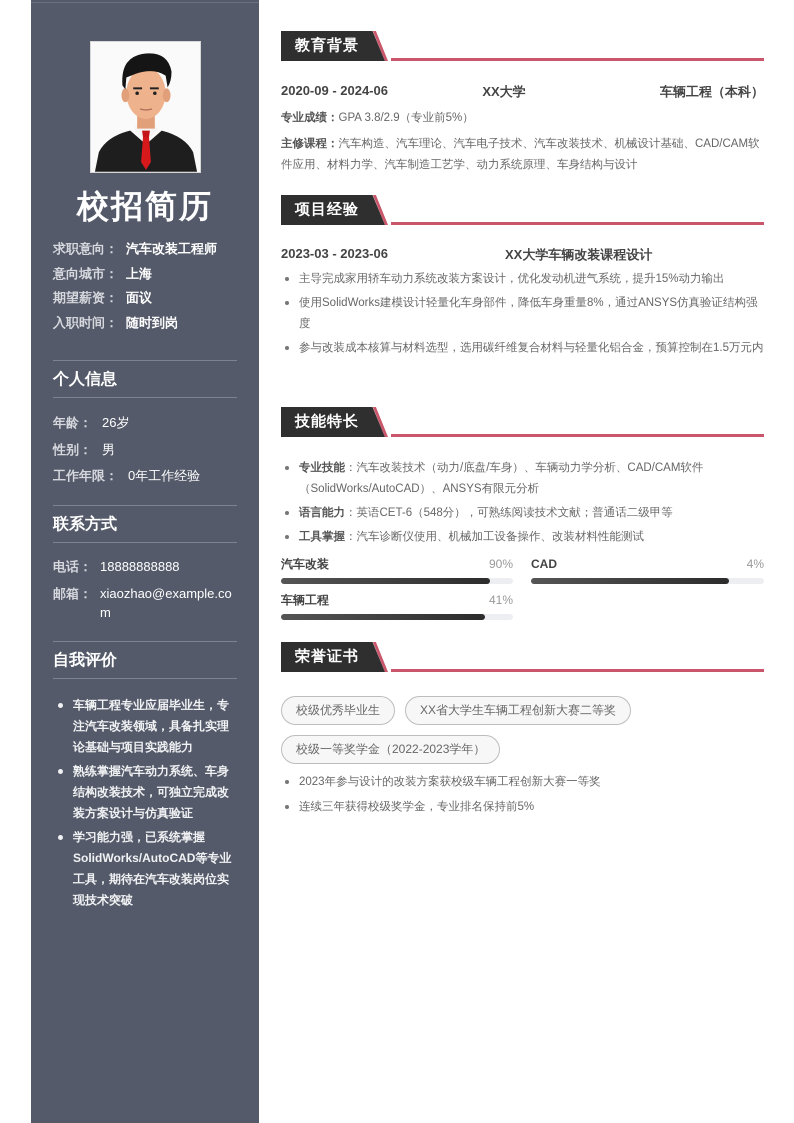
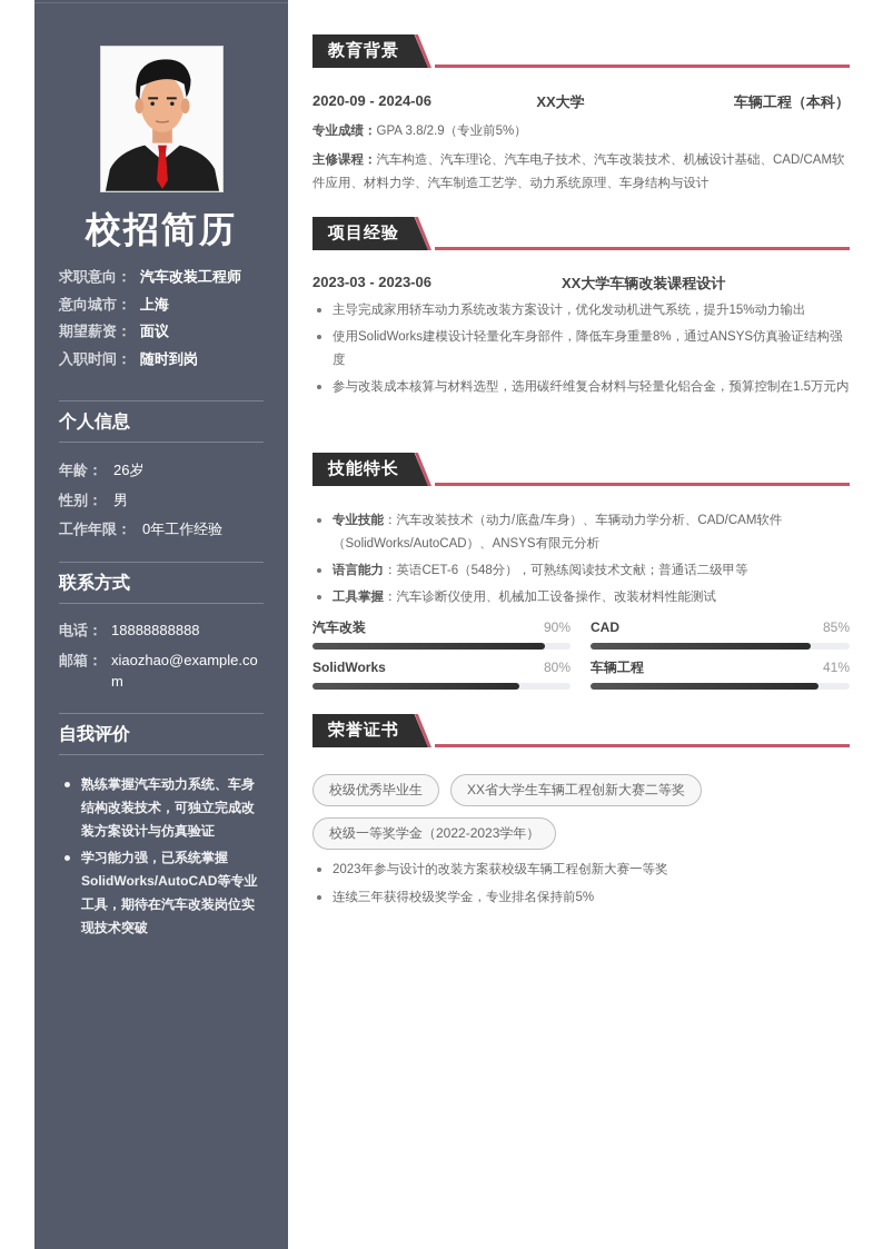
  校招简历
  求职意向：
  汽车改装工程师
  意向城市：
  上海
  期望薪资：
  面议
  入职时间：
  随时到岗
  个人信息
  年龄：
  26岁
  性别：
  男
  工作年限：
  0年工作经验
  联系方式
  电话：
  18888888888
  邮箱：
  xiaozhao@example.com
  自我评价
- 车辆工程专业应届毕业生，专注汽车改装领域，具备扎实理论基础与项目实践能力
  熟练掌握汽车动力系统、车身结构改装技术，可独立完成改装方案设计与仿真验证
  学习能力强，已系统掌握SolidWorks/AutoCAD等专业工具，期待在汽车改装岗位实现技术突破
  教育背景
  2020-09 - 2024-06
  XX大学
  车辆工程（本科）
  专业成绩：GPA 3.8/2.9（专业前5%）
  主修课程：汽车构造、汽车理论、汽车电子技术、汽车改装技术、机械设计基础、CAD/CAM软件应用、材料力学、汽车制造工艺学、动力系统原理、车身结构与设计
  项目经验
  2023-03 - 2023-06
  XX大学车辆改装课程设计
  主导完成家用轿车动力系统改装方案设计，优化发动机进气系统，提升15%动力输出
  使用SolidWorks建模设计轻量化车身部件，降低车身重量8%，通过ANSYS仿真验证结构强度
  参与改装成本核算与材料选型，选用碳纤维复合材料与轻量化铝合金，预算控制在1.5万元内
  技能特长
  专业技能：汽车改装技术（动力/底盘/车身）、车辆动力学分析、CAD/CAM软件（SolidWorks/AutoCAD）、ANSYS有限元分析
  语言能力：英语CET-6（548分），可熟练阅读技术文献；普通话二级甲等
  工具掌握：汽车诊断仪使用、机械加工设备操作、改装材料性能测试
  汽车改装
  90%
  CAD
- 4%
+ 85%
+ SolidWorks
+ 80%
  车辆工程
  41%
  荣誉证书
  校级优秀毕业生
  XX省大学生车辆工程创新大赛二等奖
  校级一等奖学金（2022-2023学年）
  2023年参与设计的改装方案获校级车辆工程创新大赛一等奖
  连续三年获得校级奖学金，专业排名保持前5%
